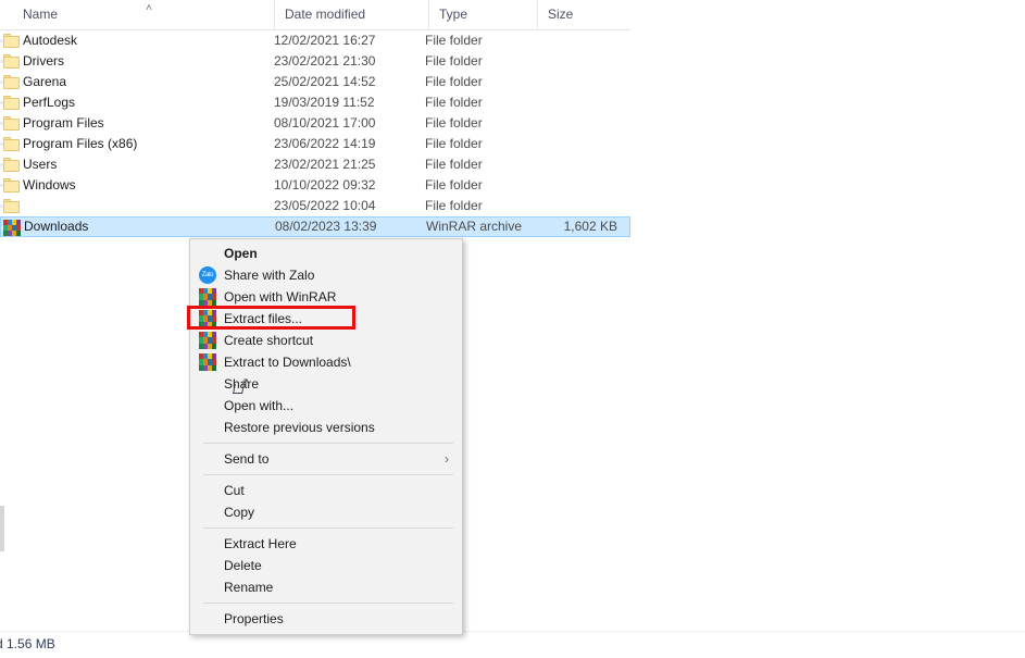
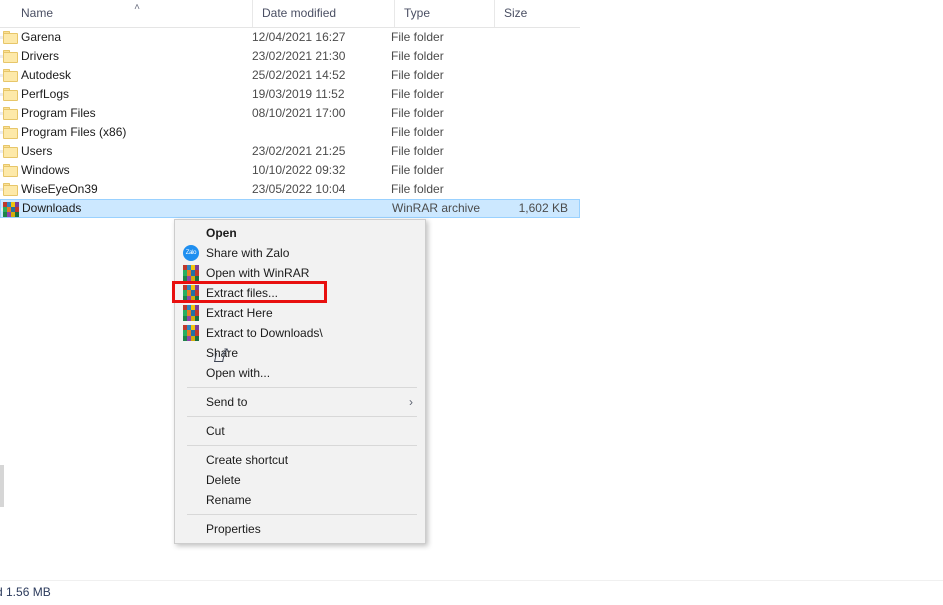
  Name
  ˄
  Date modified
  Type
  Size
- Autodesk
+ Garena
- 12/02/2021 16:27
+ 12/04/2021 16:27
  File folder
  Drivers
  23/02/2021 21:30
  File folder
- Garena
+ Autodesk
  25/02/2021 14:52
  File folder
  PerfLogs
  19/03/2019 11:52
  File folder
  Program Files
  08/10/2021 17:00
  File folder
  Program Files (x86)
- 23/06/2022 14:19
  File folder
  Users
  23/02/2021 21:25
  File folder
  Windows
  10/10/2022 09:32
  File folder
+ WiseEyeOn39
  23/05/2022 10:04
  File folder
  Downloads
- 08/02/2023 13:39
  WinRAR archive
  1,602 KB
  Open
  Share with Zalo
  Open with WinRAR
  Extract files...
- Create shortcut
+ Extract Here
  Extract to Downloads\
  ↗
  Share
  Open with...
- Restore previous versions
  Send to
  ›
  Cut
- Copy
- Extract Here
+ Create shortcut
  Delete
  Rename
  Properties
  1.56 MB
